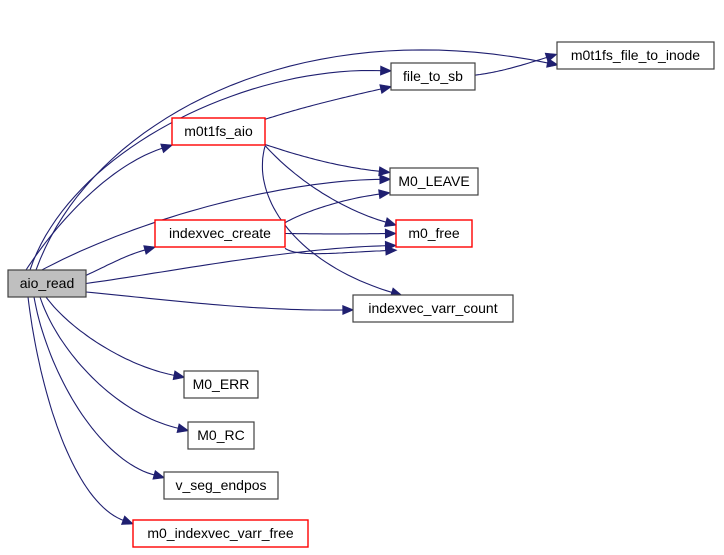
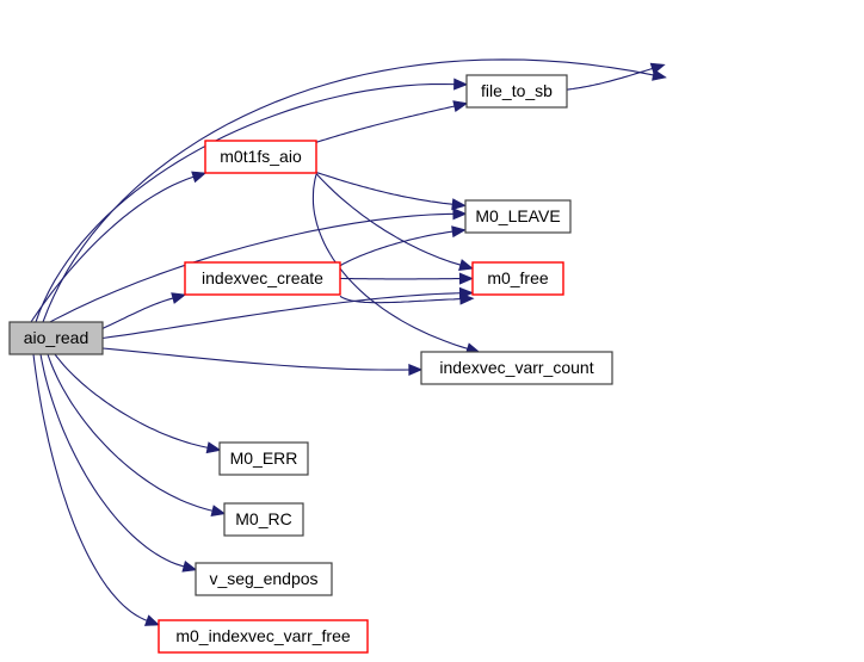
  aio_read
- m0t1fs_file_to_inode
  file_to_sb
  m0t1fs_aio
  M0_LEAVE
  indexvec_create
  m0_free
  indexvec_varr_count
  M0_ERR
  M0_RC
  v_seg_endpos
  m0_indexvec_varr_free
